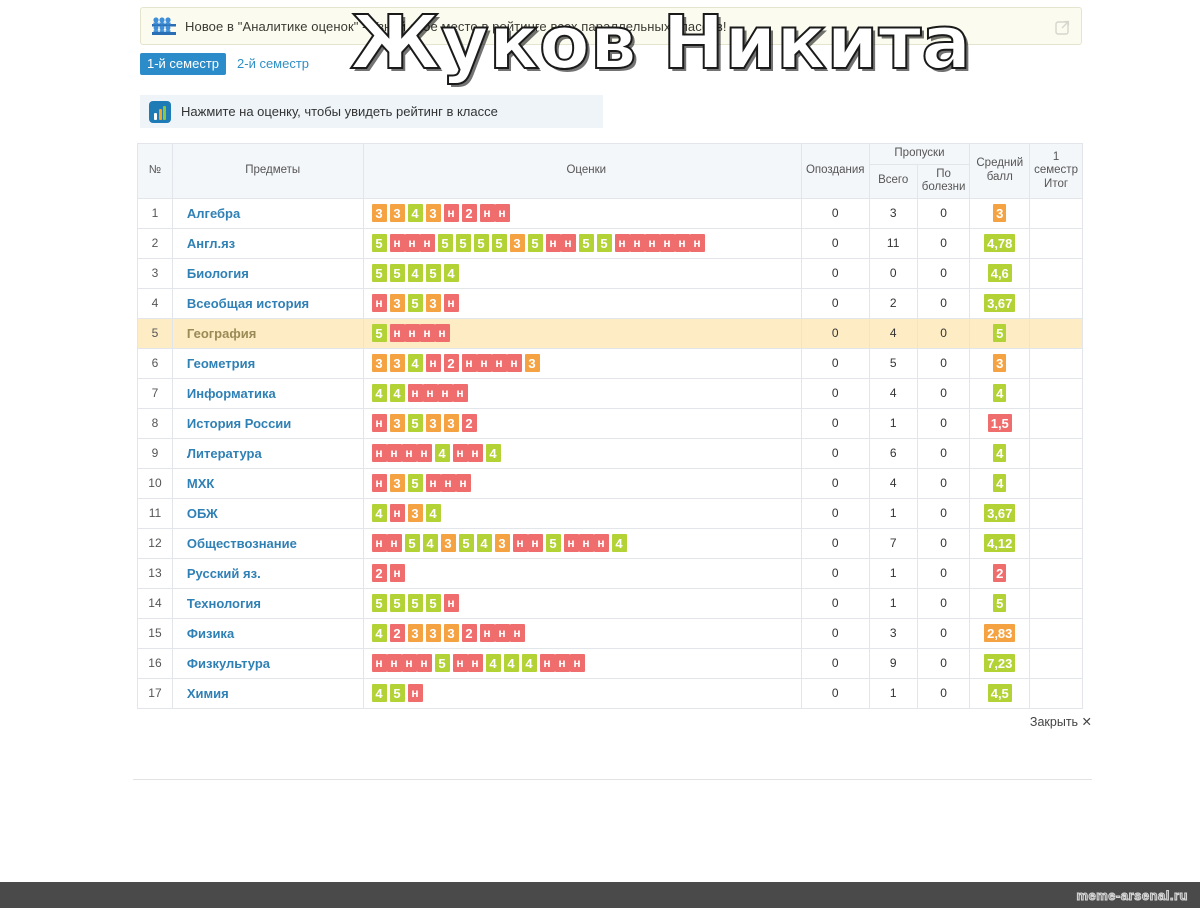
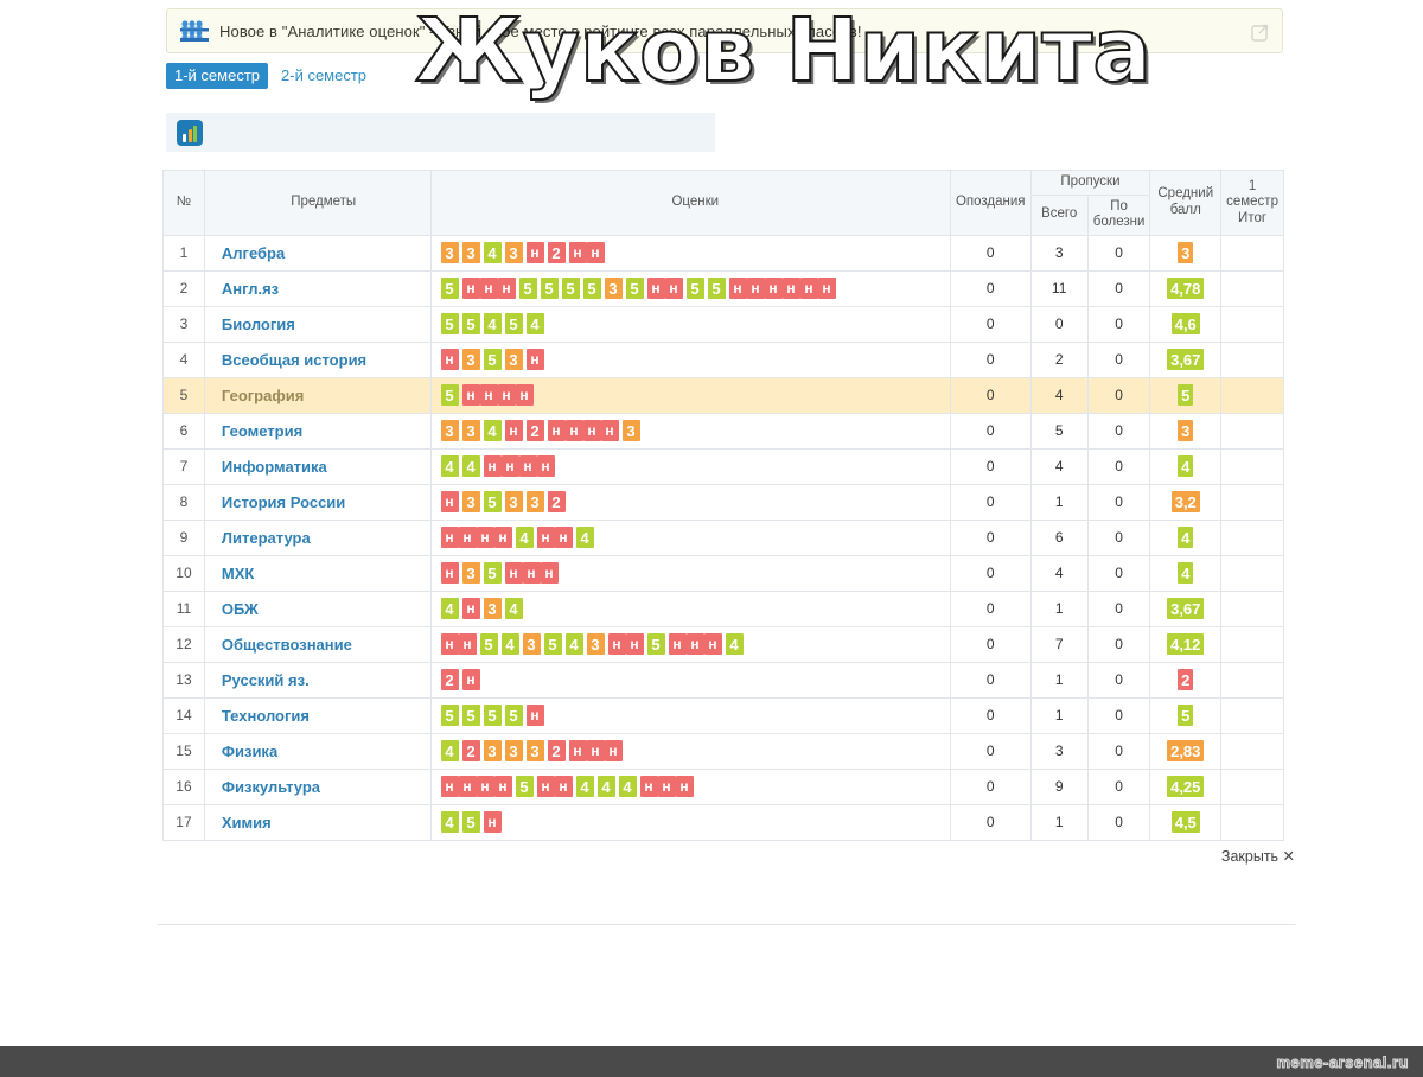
  Новое в "Аналитике оценок" - Узнай свое место в рейтинге всех параллельных классов!
  1-й семестр
  2-й семестр
- Нажмите на оценку, чтобы увидеть рейтинг в классе
  №	Предметы	Оценки	Опоздания	Пропуски	Средний балл	1 семестр Итог
  Всего	По болезни
  1	Алгебра	3 3 4 3 н 2 н н	0	3	0	3
  2	Англ.яз	5 н н н 5 5 5 5 3 5 н н 5 5 н н н н н н	0	11	0	4,78
  3	Биология	5 5 4 5 4	0	0	0	4,6
  4	Всеобщая история	н 3 5 3 н	0	2	0	3,67
  5	География	5 н н н н	0	4	0	5
  6	Геометрия	3 3 4 н 2 н н н н 3	0	5	0	3
  7	Информатика	4 4 н н н н	0	4	0	4
- 8	История России	н 3 5 3 3 2	0	1	0	1,5
+ 8	История России	н 3 5 3 3 2	0	1	0	3,2
  9	Литература	н н н н 4 н н 4	0	6	0	4
  10	МХК	н 3 5 н н н	0	4	0	4
  11	ОБЖ	4 н 3 4	0	1	0	3,67
  12	Обществознание	н н 5 4 3 5 4 3 н н 5 н н н 4	0	7	0	4,12
  13	Русский яз.	2 н	0	1	0	2
  14	Технология	5 5 5 5 н	0	1	0	5
  15	Физика	4 2 3 3 3 2 н н н	0	3	0	2,83
- 16	Физкультура	н н н н 5 н н 4 4 4 н н н	0	9	0	7,23
+ 16	Физкультура	н н н н 5 н н 4 4 4 н н н	0	9	0	4,25
  17	Химия	4 5 н	0	1	0	4,5
  Закрыть ✕
  Жуков Никита
  meme-arsenal.ru
